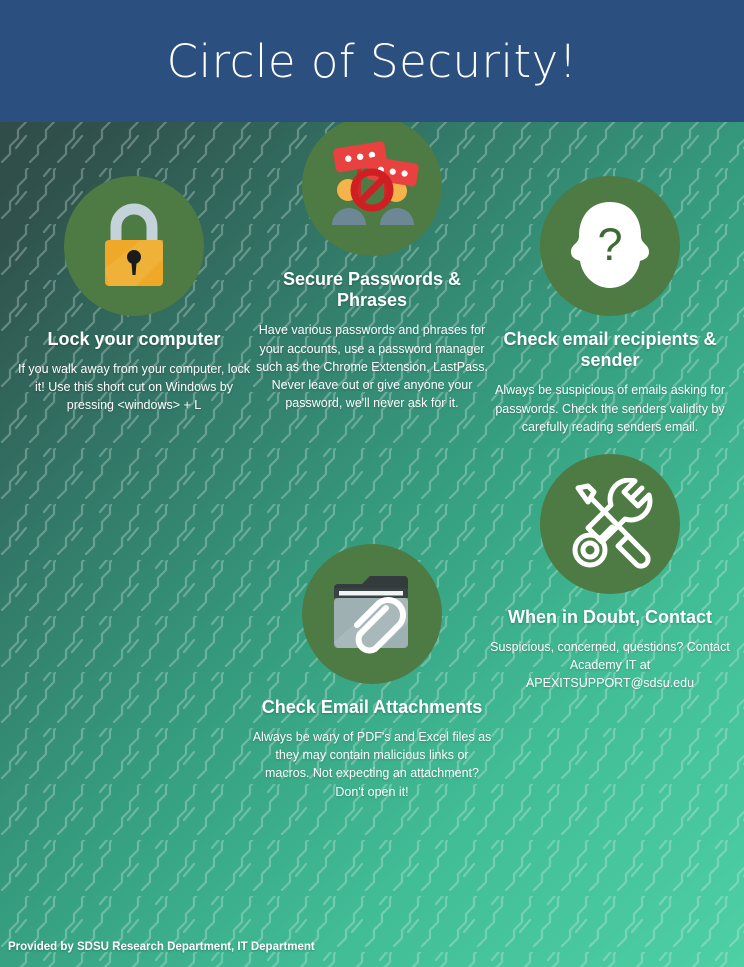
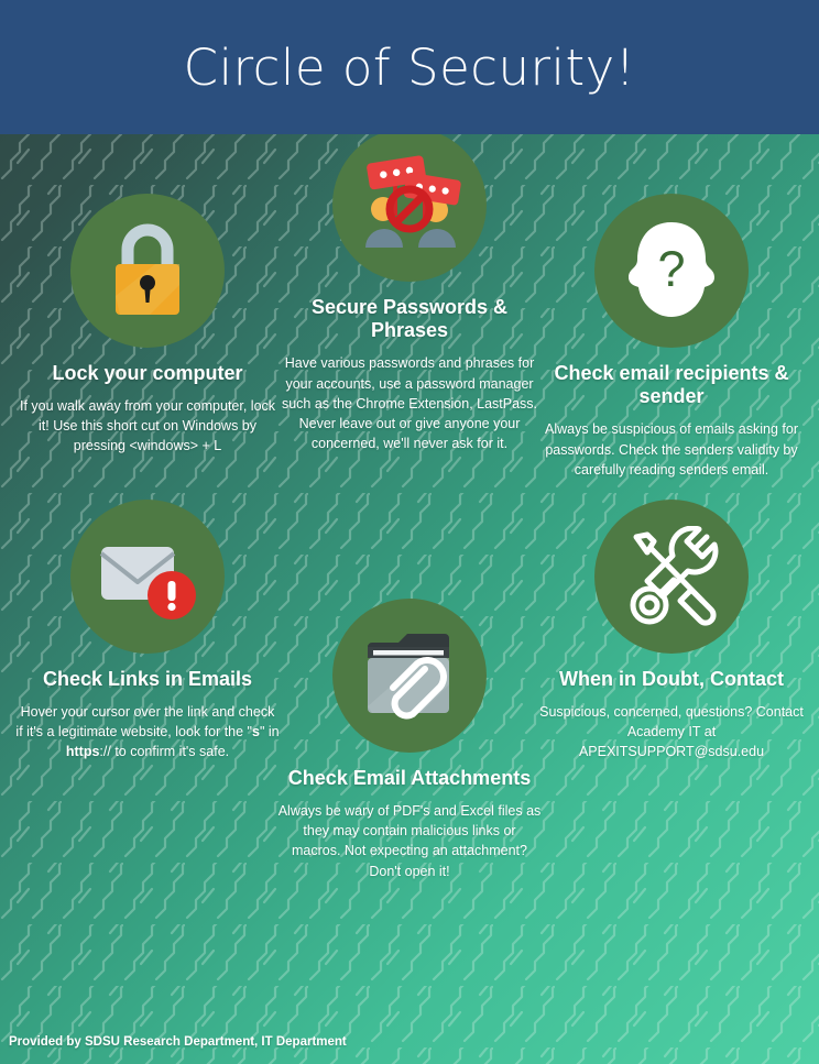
  Circle of Security!
  Lock your computer
  If you walk away from your computer, lock it! Use this short cut on Windows by pressing <windows> + L
  Secure Passwords & Phrases
- Have various passwords and phrases for your accounts, use a password manager such as the Chrome Extension, LastPass. Never leave out or give anyone your password, we'll never ask for it.
+ Have various passwords and phrases for your accounts, use a password manager such as the Chrome Extension, LastPass. Never leave out or give anyone your concerned, we'll never ask for it.
  ?
  Check email recipients & sender
  Always be suspicious of emails asking for passwords. Check the senders validity by carefully reading senders email.
+ Check Links in Emails
+ Hover your cursor over the link and check if it's a legitimate website, look for the "s" in https:// to confirm it's safe.
  Check Email Attachments
  Always be wary of PDF's and Excel files as they may contain malicious links or macros. Not expecting an attachment? Don't open it!
  When in Doubt, Contact
  Suspicious, concerned, questions? Contact Academy IT at APEXITSUPPORT@sdsu.edu
  Provided by SDSU Research Department, IT Department
